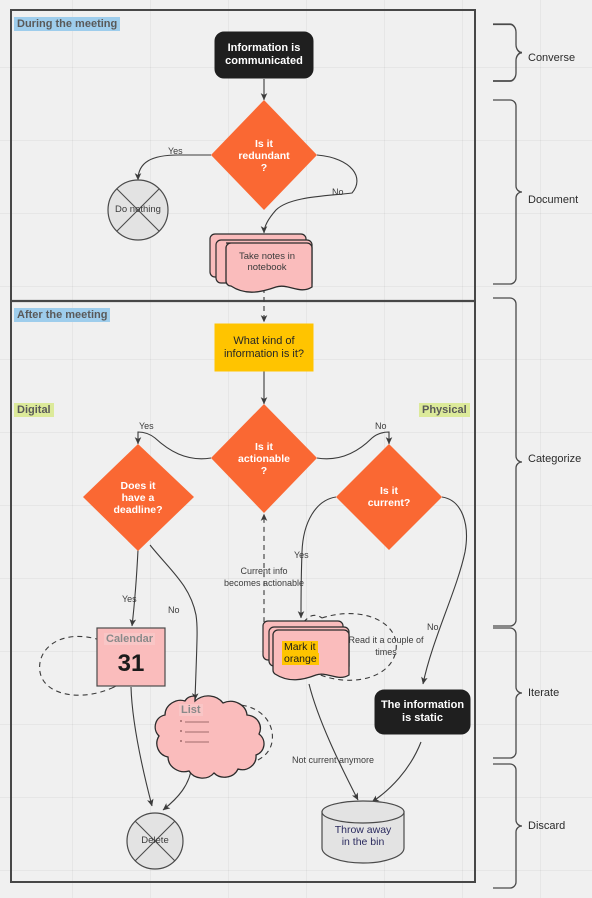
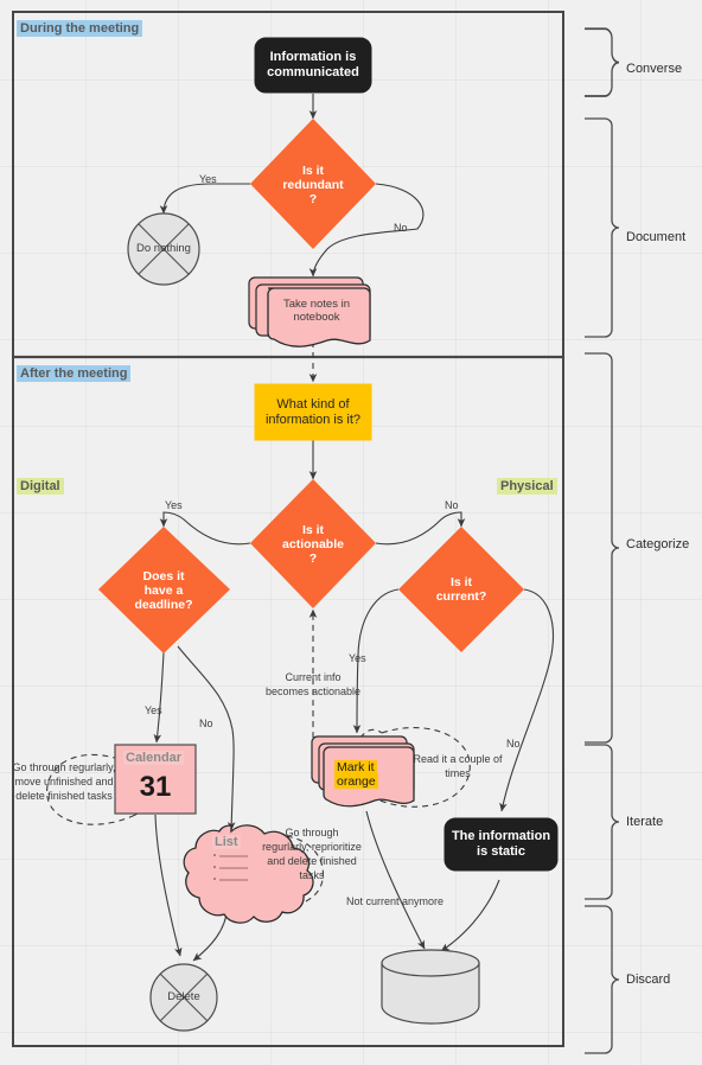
  During the meeting
  After the meeting
  Digital
  Physical
  Information is communicated
  Is it
  redundant
  ?
  Do nothing
  Take notes in notebook
  What kind of information is it?
  Is it
  actionable
  ?
  Does it
  have a
  deadline?
  Is it
  current?
  Calendar
  31
  List
  Mark it
  orange
  The information is static
  Delete
- Throw away
- in the bin
  Yes
  No
  Yes
  No
  Yes
  No
  Yes
  No
  Current info becomes actionable
+ Go through regurlarly, move unfinished and delete finished tasks
+ Go through regurlarly, reprioritize and delete finished tasks
  Read it a couple of times
  Not current anymore
  Converse
  Document
  Categorize
  Iterate
  Discard
